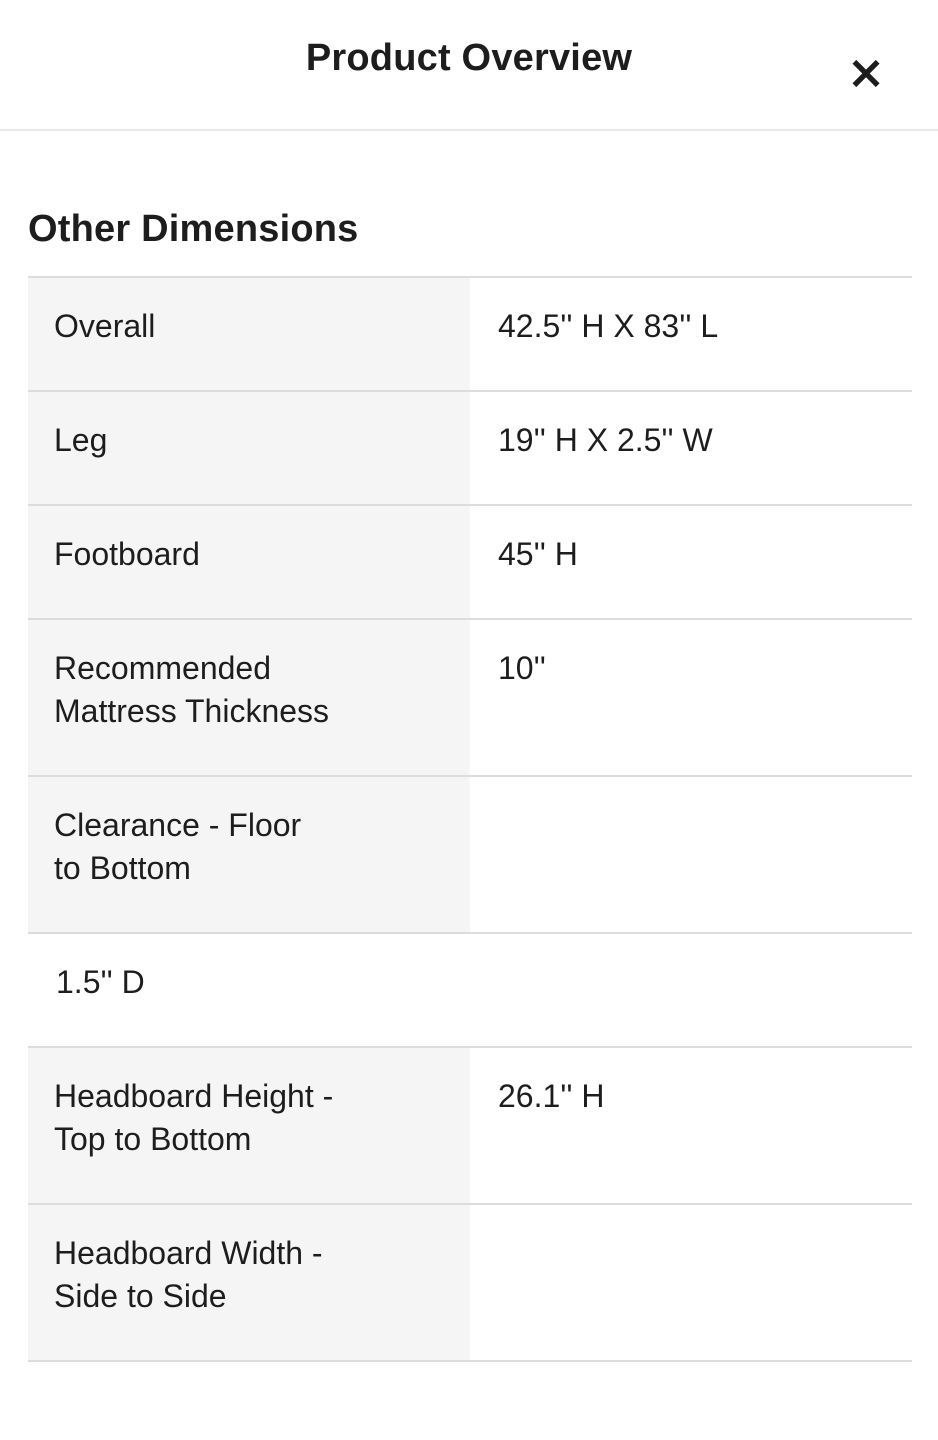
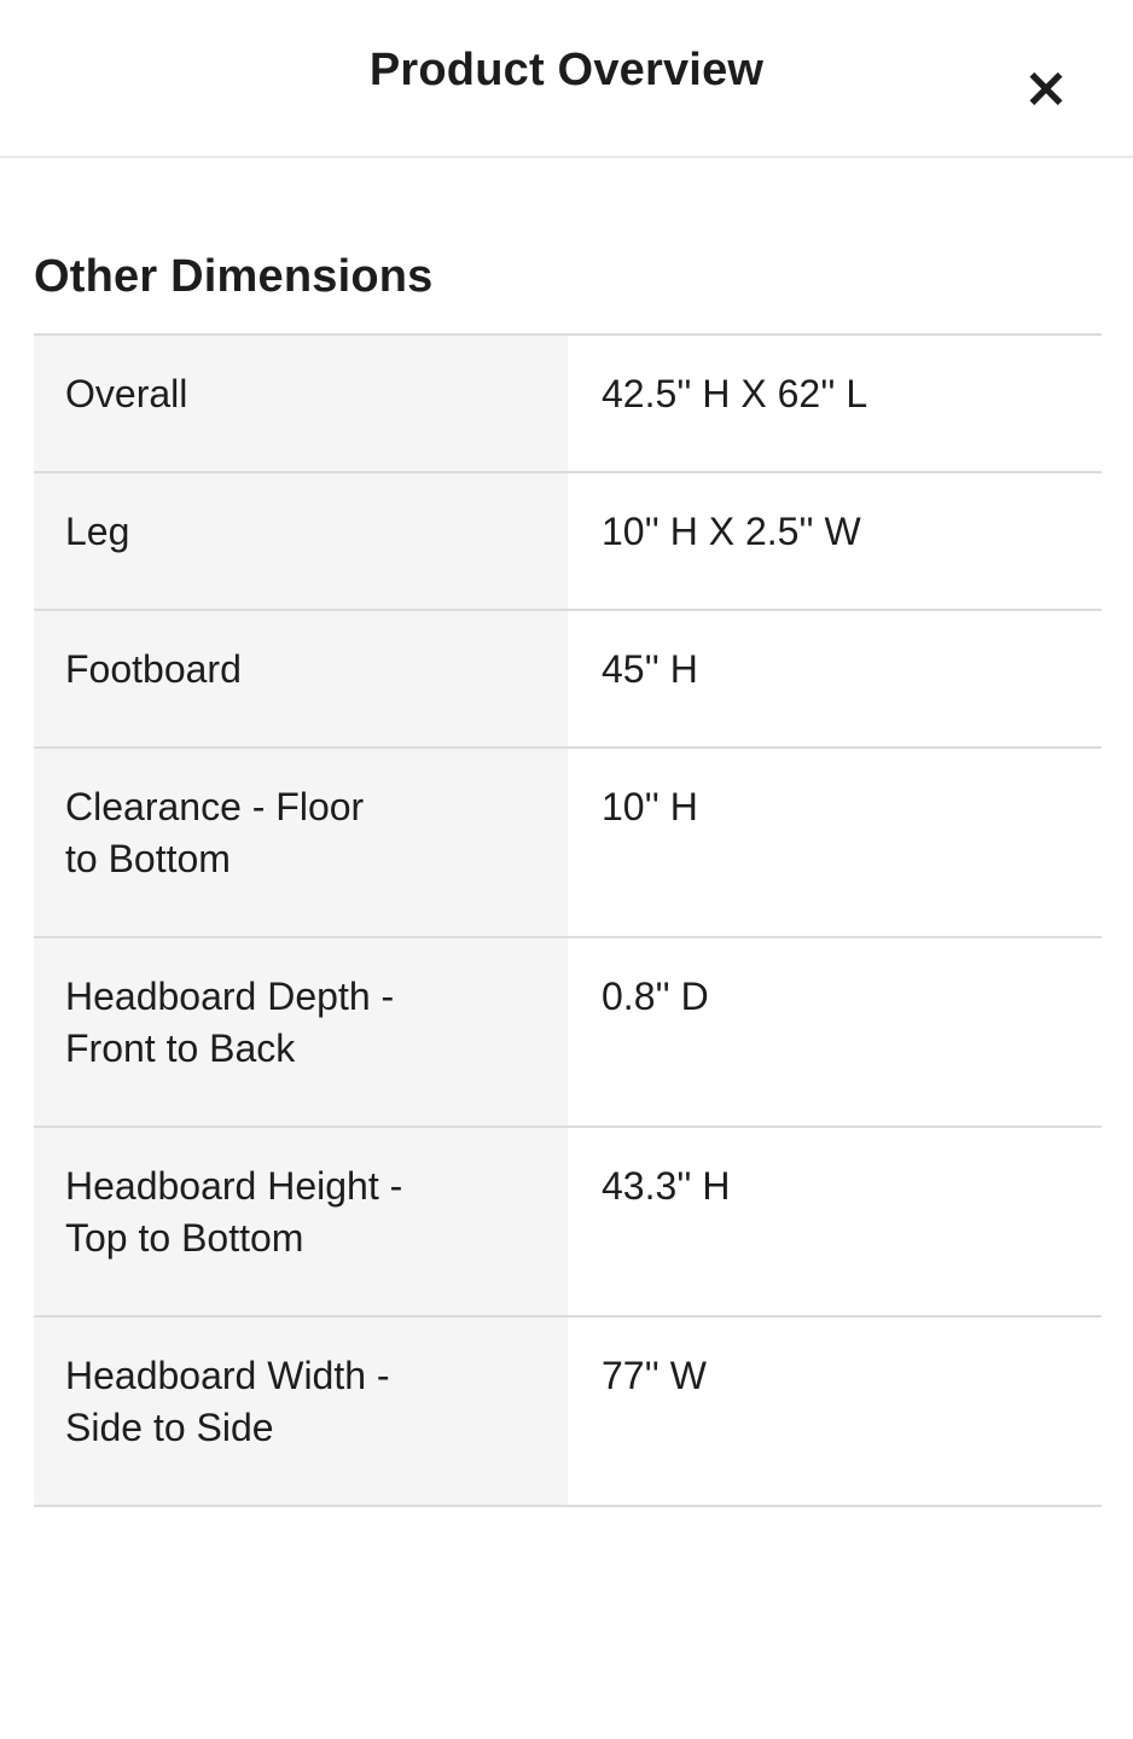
  Product Overview
  ×
  Other Dimensions
  Overall
- 42.5'' H X 83'' L
+ 42.5'' H X 62'' L
  Leg
- 19'' H X 2.5'' W
+ 10'' H X 2.5'' W
  Footboard
  45'' H
- Recommended
- Mattress Thickness
- 10''
  Clearance - Floor
  to Bottom
+ 10'' H
+ Headboard Depth -
+ Front to Back
- 1.5'' D
+ 0.8'' D
  Headboard Height -
  Top to Bottom
- 26.1'' H
+ 43.3'' H
  Headboard Width -
  Side to Side
+ 77'' W
